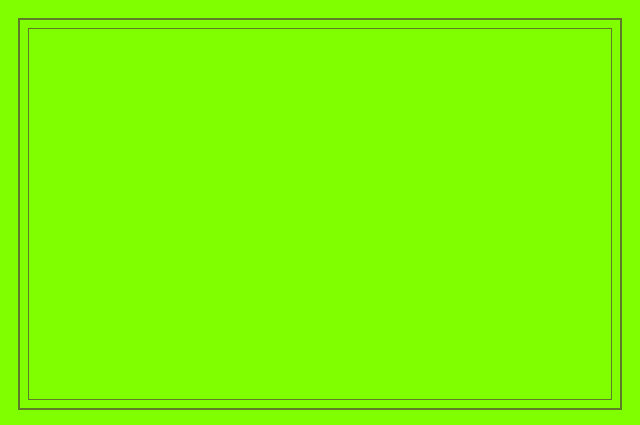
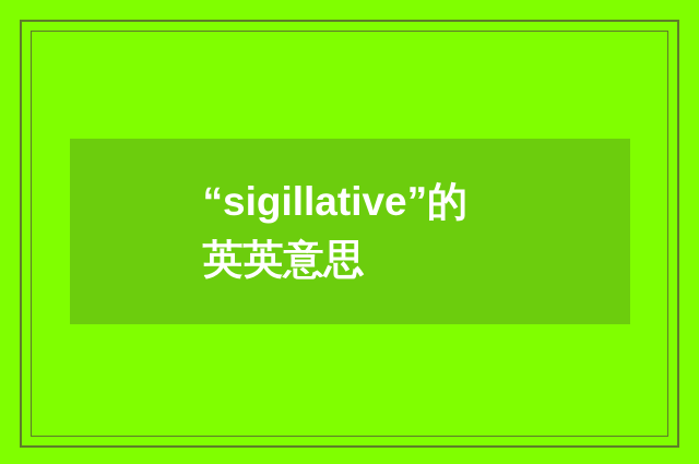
+ “sigillative”的英英意思
